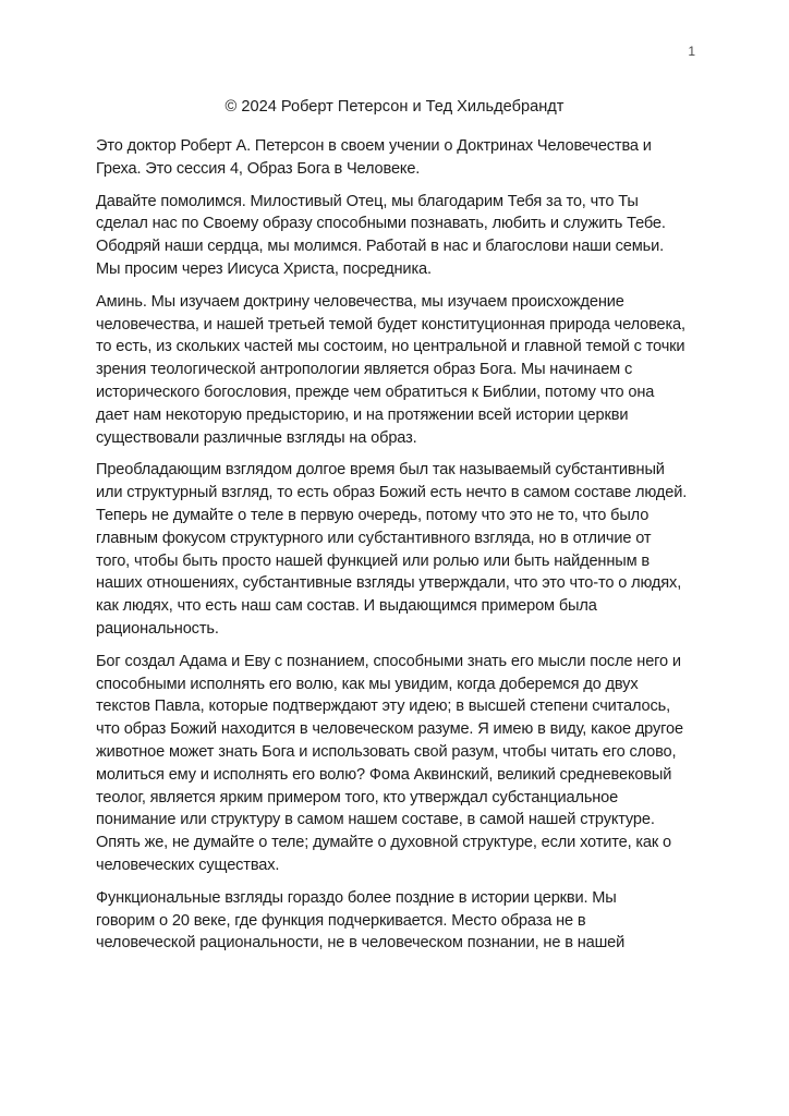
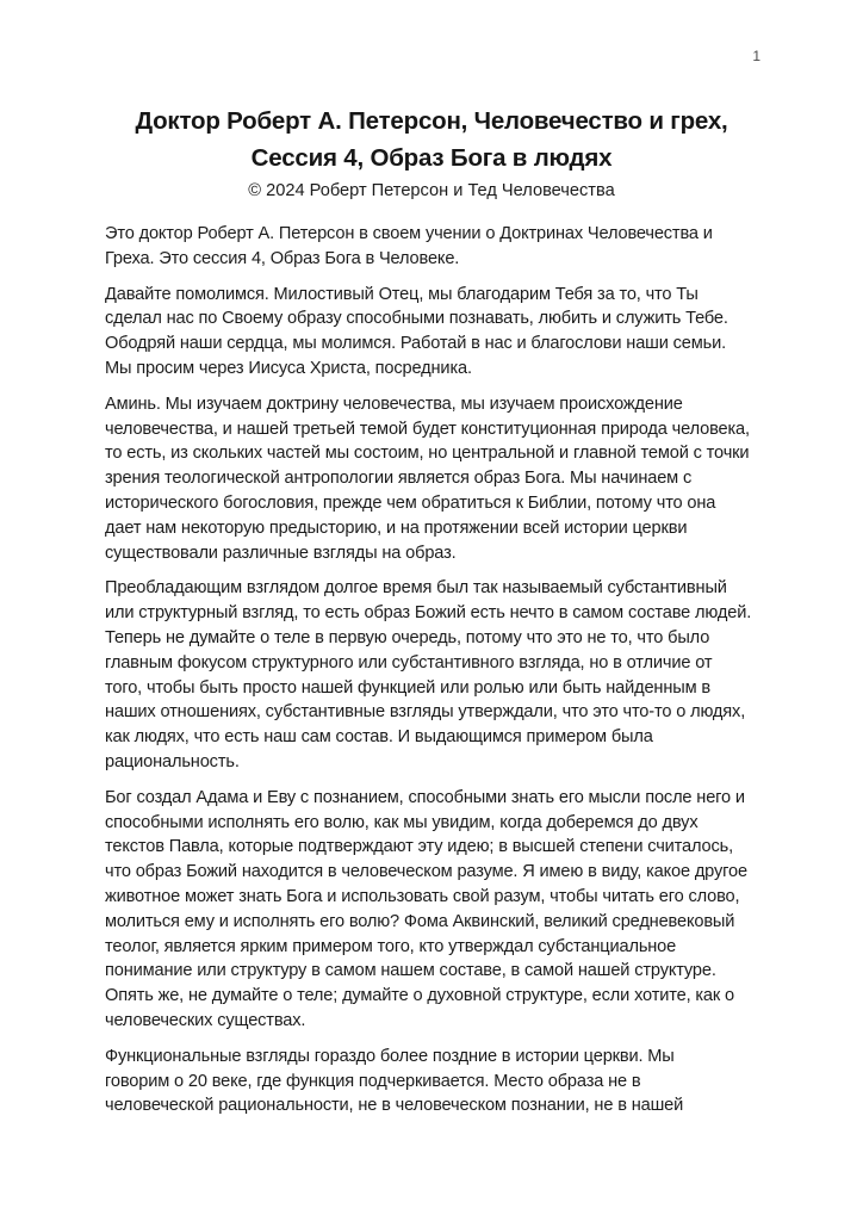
  1
+ Доктор Роберт А. Петерсон, Человечество и грех,
+ Сессия 4, Образ Бога в людях
- © 2024 Роберт Петерсон и Тед Хильдебрандт
+ © 2024 Роберт Петерсон и Тед Человечества
  Это доктор Роберт А. Петерсон в своем учении о Доктринах Человечества и
  Греха. Это сессия 4, Образ Бога в Человеке.
  Давайте помолимся. Милостивый Отец, мы благодарим Тебя за то, что Ты
  сделал нас по Своему образу способными познавать, любить и служить Тебе.
  Ободряй наши сердца, мы молимся. Работай в нас и благослови наши семьи.
  Мы просим через Иисуса Христа, посредника.
  Аминь. Мы изучаем доктрину человечества, мы изучаем происхождение
  человечества, и нашей третьей темой будет конституционная природа человека,
  то есть, из скольких частей мы состоим, но центральной и главной темой с точки
  зрения теологической антропологии является образ Бога. Мы начинаем с
  исторического богословия, прежде чем обратиться к Библии, потому что она
  дает нам некоторую предысторию, и на протяжении всей истории церкви
  существовали различные взгляды на образ.
  Преобладающим взглядом долгое время был так называемый субстантивный
  или структурный взгляд, то есть образ Божий есть нечто в самом составе людей.
  Теперь не думайте о теле в первую очередь, потому что это не то, что было
  главным фокусом структурного или субстантивного взгляда, но в отличие от
  того, чтобы быть просто нашей функцией или ролью или быть найденным в
  наших отношениях, субстантивные взгляды утверждали, что это что-то о людях,
  как людях, что есть наш сам состав. И выдающимся примером была
  рациональность.
  Бог создал Адама и Еву с познанием, способными знать его мысли после него и
  способными исполнять его волю, как мы увидим, когда доберемся до двух
  текстов Павла, которые подтверждают эту идею; в высшей степени считалось,
  что образ Божий находится в человеческом разуме. Я имею в виду, какое другое
  животное может знать Бога и использовать свой разум, чтобы читать его слово,
  молиться ему и исполнять его волю? Фома Аквинский, великий средневековый
  теолог, является ярким примером того, кто утверждал субстанциальное
  понимание или структуру в самом нашем составе, в самой нашей структуре.
  Опять же, не думайте о теле; думайте о духовной структуре, если хотите, как о
  человеческих существах.
  Функциональные взгляды гораздо более поздние в истории церкви. Мы
  говорим о 20 веке, где функция подчеркивается. Место образа не в
  человеческой рациональности, не в человеческом познании, не в нашей
